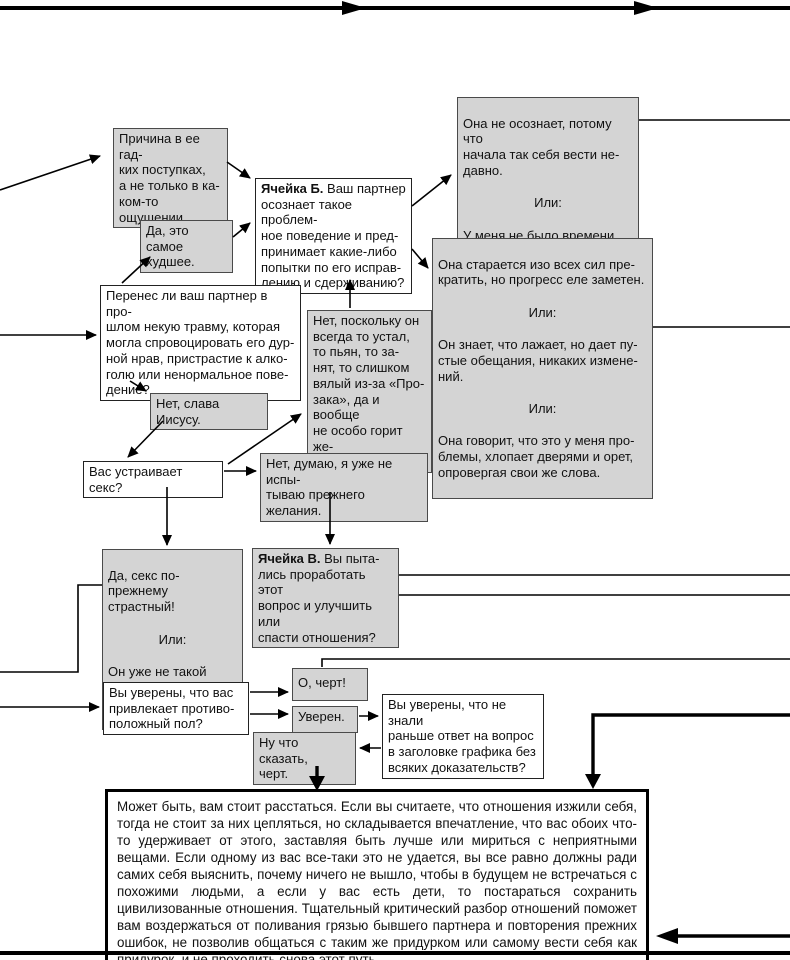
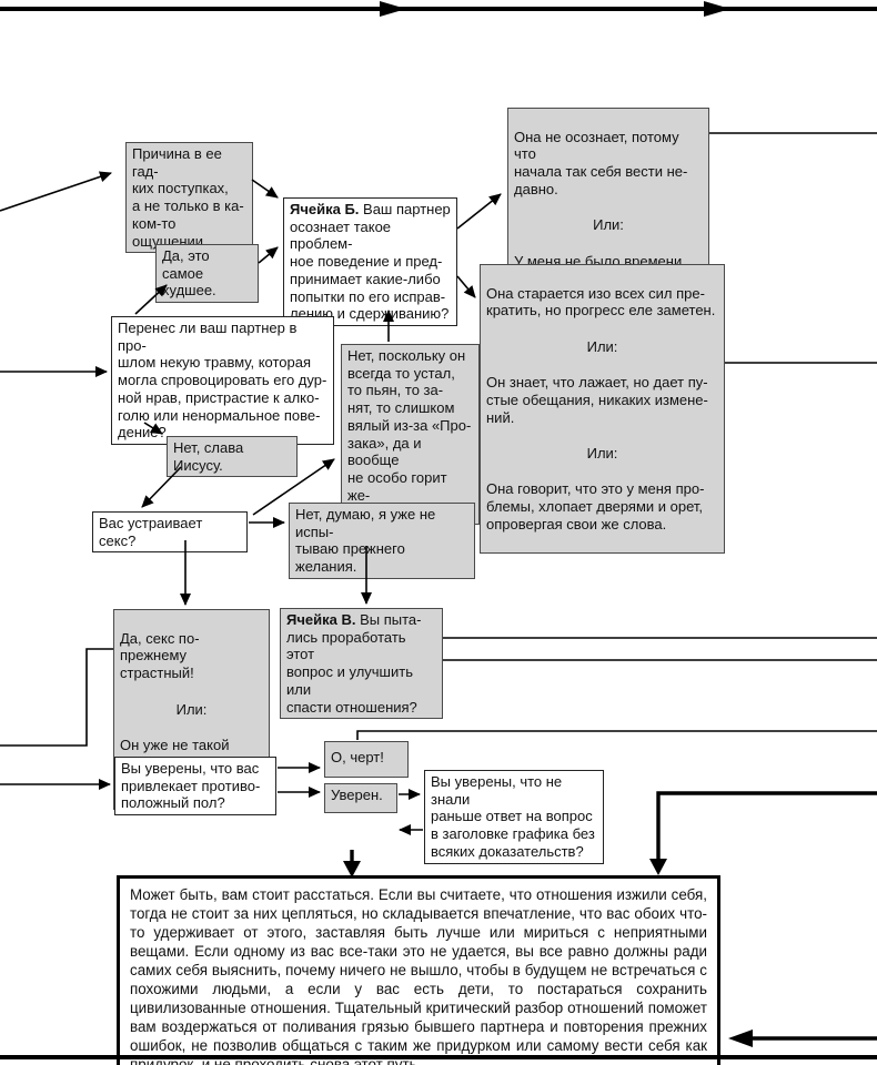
  Причина в ее гад-
  ких поступках,
  а не только в ка-
  ком-то ощущении.
  Ячейка Б. Ваш партнер
  осознает такое проблем-
  ное поведение и пред-
  принимает какие-либо
  попытки по его исправ-
  лению и сдерживанию?
  Она не осознает, потому что
  начала так себя вести не-
  давно.
  Или:
  У меня не было времени,
  Да, это самое
  худшее.
  Перенес ли ваш партнер в про-
  шлом некую травму, которая
  могла спровоцировать его дур-
  ной нрав, пристрастие к алко-
  голю или ненормальное пове-
  дение?
  Она старается изо всех сил пре-
  кратить, но прогресс еле заметен.
  Или:
  Он знает, что лажает, но дает пу-
  стые обещания, никаких измене-
  ний.
  Или:
  Она говорит, что это у меня про-
  блемы, хлопает дверями и орет,
  опровергая свои же слова.
  Нет, поскольку он
  всегда то устал,
  то пьян, то за-
  нят, то слишком
  вялый из-за «Про-
  зака», да и вообще
  не особо горит же-
  Нет, слава Иисусу.
  Вас устраивает секс?
  Нет, думаю, я уже не испы-
  тываю прежнего желания.
  Да, секс по-прежнему
  страстный!
  Или:
  Он уже не такой
  Ячейка В. Вы пыта-
  лись проработать этот
  вопрос и улучшить или
  спасти отношения?
  Вы уверены, что вас
  привлекает противо-
  положный пол?
  О, черт!
  Уверен.
- Ну что сказать,
- черт.
  Вы уверены, что не знали
  раньше ответ на вопрос
  в заголовке графика без
  всяких доказательств?
  Может быть, вам стоит расстаться. Если вы считаете, что отношения изжили себя, тогда не стоит за них цепляться, но складывается впечатление, что вас обоих что-то удерживает от этого, заставляя быть лучше или мириться с неприятными вещами. Если одному из вас все-таки это не удается, вы все равно должны ради самих себя выяснить, почему ничего не вышло, чтобы в будущем не встречаться с похожими людьми, а если у вас есть дети, то постараться сохранить цивилизованные отношения. Тщательный критический разбор отношений поможет вам воздержаться от поливания грязью бывшего партнера и повторения прежних ошибок, не позволив общаться с таким же придурком или самому вести себя как
